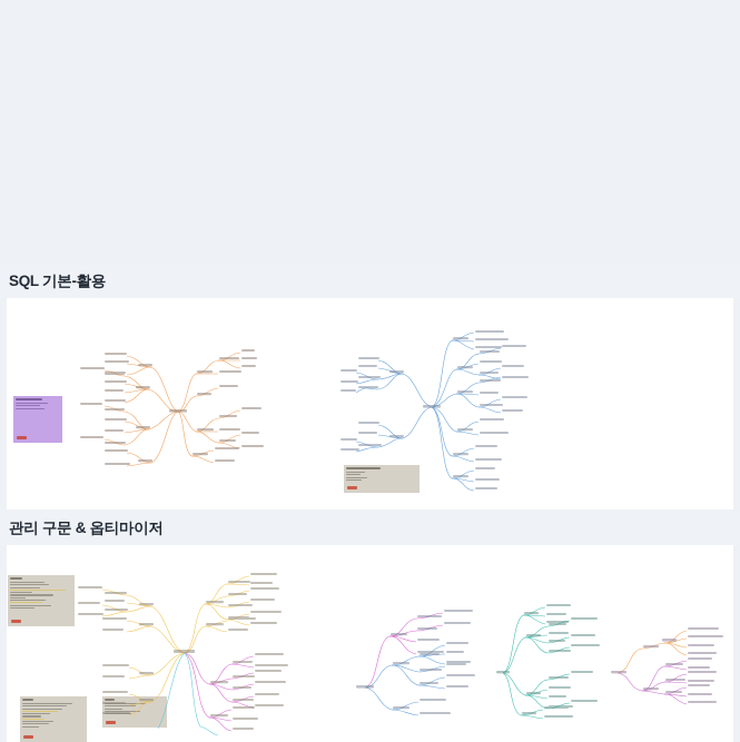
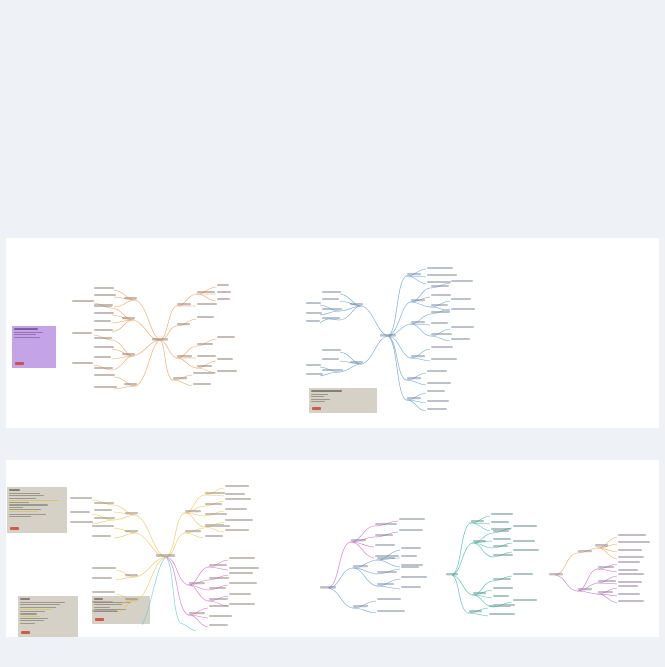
- SQL 기본-활용
- 관리 구문 & 옵티마이저
